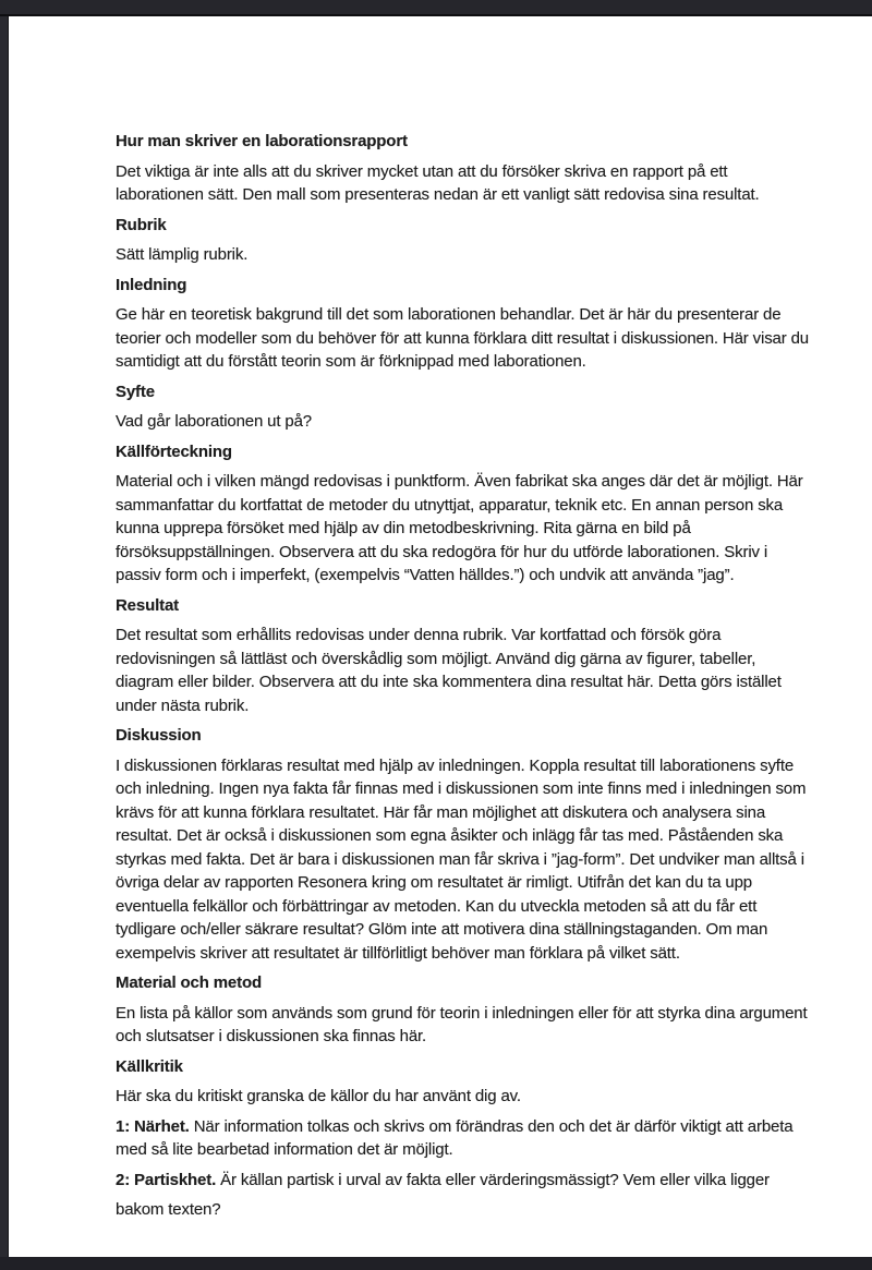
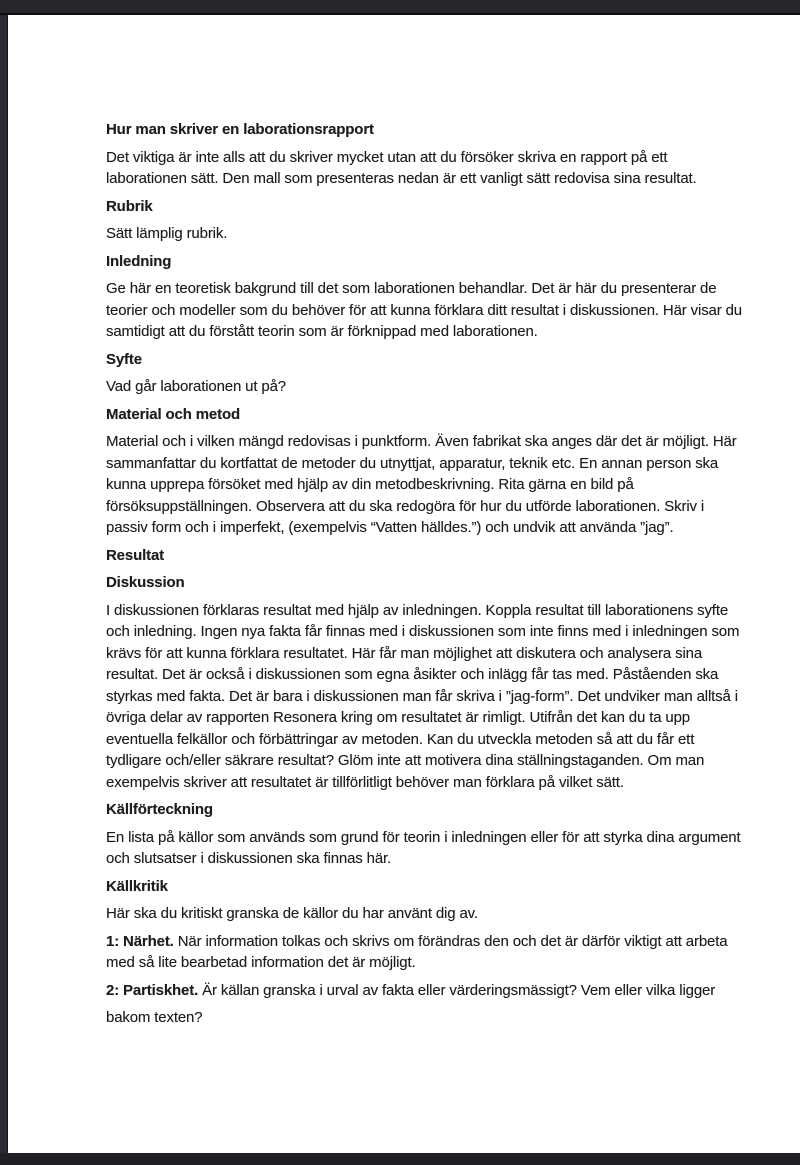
  Hur man skriver en laborationsrapport
  Det viktiga är inte alls att du skriver mycket utan att du försöker skriva en rapport på ett laborationen sätt. Den mall som presenteras nedan är ett vanligt sätt redovisa sina resultat.
  Rubrik
  Sätt lämplig rubrik.
  Inledning
  Ge här en teoretisk bakgrund till det som laborationen behandlar. Det är här du presenterar de teorier och modeller som du behöver för att kunna förklara ditt resultat i diskussionen. Här visar du samtidigt att du förstått teorin som är förknippad med laborationen.
  Syfte
  Vad går laborationen ut på?
- Källförteckning
+ Material och metod
  Material och i vilken mängd redovisas i punktform. Även fabrikat ska anges där det är möjligt. Här sammanfattar du kortfattat de metoder du utnyttjat, apparatur, teknik etc. En annan person ska kunna upprepa försöket med hjälp av din metodbeskrivning. Rita gärna en bild på försöksuppställningen. Observera att du ska redogöra för hur du utförde laborationen. Skriv i passiv form och i imperfekt, (exempelvis “Vatten hälldes.”) och undvik att använda ”jag”.
  Resultat
- Det resultat som erhållits redovisas under denna rubrik. Var kortfattad och försök göra redovisningen så lättläst och överskådlig som möjligt. Använd dig gärna av figurer, tabeller, diagram eller bilder. Observera att du inte ska kommentera dina resultat här. Detta görs istället under nästa rubrik.
  Diskussion
  I diskussionen förklaras resultat med hjälp av inledningen. Koppla resultat till laborationens syfte och inledning. Ingen nya fakta får finnas med i diskussionen som inte finns med i inledningen som krävs för att kunna förklara resultatet. Här får man möjlighet att diskutera och analysera sina resultat. Det är också i diskussionen som egna åsikter och inlägg får tas med. Påståenden ska styrkas med fakta. Det är bara i diskussionen man får skriva i ”jag-form”. Det undviker man alltså i övriga delar av rapporten Resonera kring om resultatet är rimligt. Utifrån det kan du ta upp eventuella felkällor och förbättringar av metoden. Kan du utveckla metoden så att du får ett tydligare och/eller säkrare resultat? Glöm inte att motivera dina ställningstaganden. Om man exempelvis skriver att resultatet är tillförlitligt behöver man förklara på vilket sätt.
- Material och metod
+ Källförteckning
  En lista på källor som används som grund för teorin i inledningen eller för att styrka dina argument och slutsatser i diskussionen ska finnas här.
  Källkritik
  Här ska du kritiskt granska de källor du har använt dig av.
  1: Närhet. När information tolkas och skrivs om förändras den och det är därför viktigt att arbeta med så lite bearbetad information det är möjligt.
- 2: Partiskhet. Är källan partisk i urval av fakta eller värderingsmässigt? Vem eller vilka ligger
+ 2: Partiskhet. Är källan granska i urval av fakta eller värderingsmässigt? Vem eller vilka ligger
  bakom texten?
